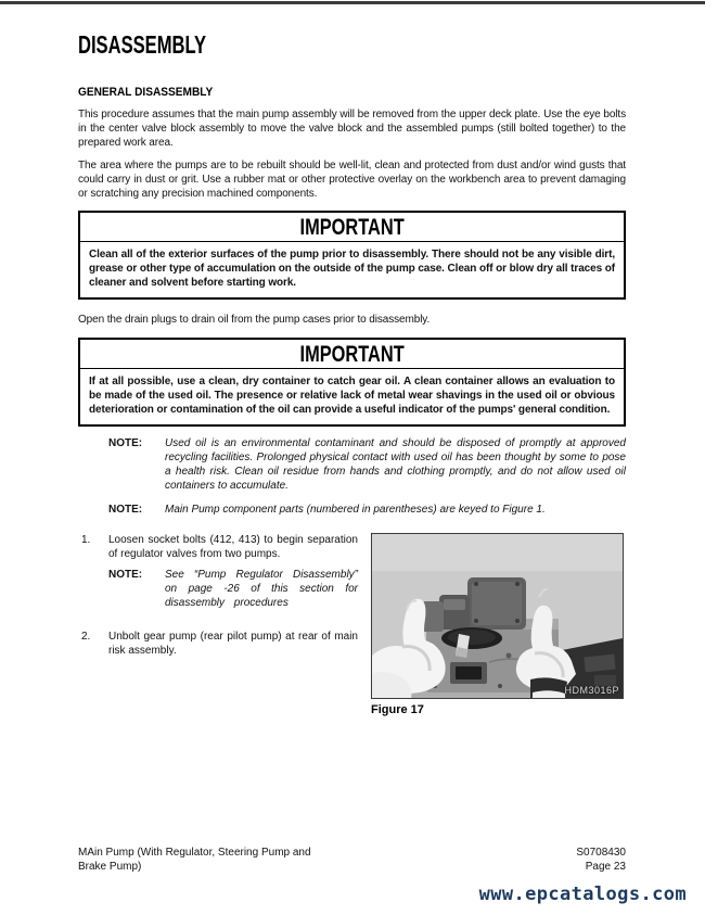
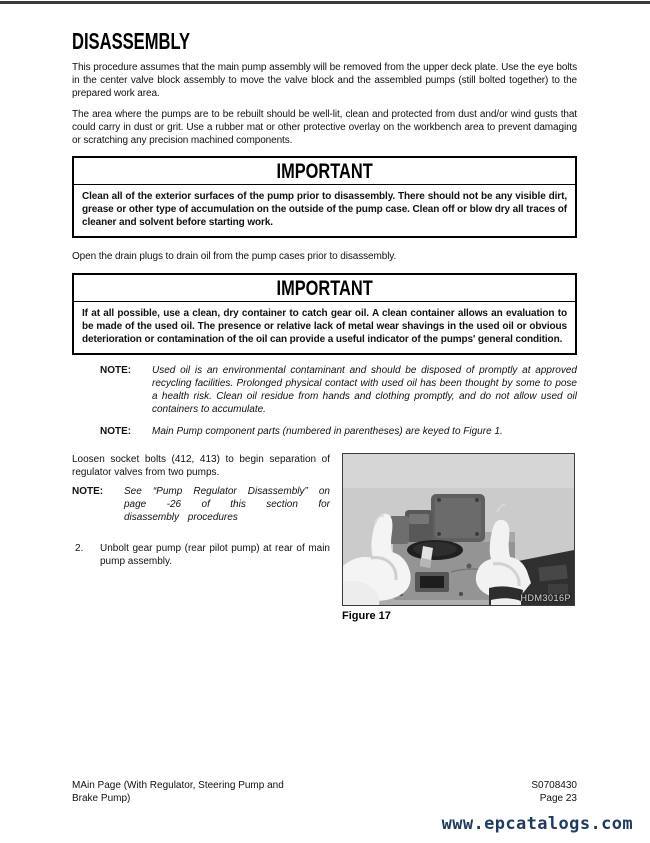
  DISASSEMBLY
- GENERAL DISASSEMBLY
  This procedure assumes that the main pump assembly will be removed from the upper deck plate. Use the eye bolts in the center valve block assembly to move the valve block and the assembled pumps (still bolted together) to the prepared work area.
  The area where the pumps are to be rebuilt should be well-lit, clean and protected from dust and/or wind gusts that could carry in dust or grit. Use a rubber mat or other protective overlay on the workbench area to prevent damaging or scratching any precision machined components.
  IMPORTANT
  Clean all of the exterior surfaces of the pump prior to disassembly. There should not be any visible dirt, grease or other type of accumulation on the outside of the pump case. Clean off or blow dry all traces of cleaner and solvent before starting work.
  Open the drain plugs to drain oil from the pump cases prior to disassembly.
  IMPORTANT
  If at all possible, use a clean, dry container to catch gear oil. A clean container allows an evaluation to be made of the used oil. The presence or relative lack of metal wear shavings in the used oil or obvious deterioration or contamination of the oil can provide a useful indicator of the pumps' general condition.
  NOTE:
  Used oil is an environmental contaminant and should be disposed of promptly at approved recycling facilities. Prolonged physical contact with used oil has been thought by some to pose a health risk. Clean oil residue from hands and clothing promptly, and do not allow used oil containers to accumulate.
  NOTE:
  Main Pump component parts (numbered in parentheses) are keyed to Figure 1.
- 1.
  Loosen socket bolts (412, 413) to begin separation of regulator valves from two pumps.
  NOTE:
  See “Pump Regulator Disassembly” on page -26 of this section for disassembly procedures
  2.
- Unbolt gear pump (rear pilot pump) at rear of main risk assembly.
+ Unbolt gear pump (rear pilot pump) at rear of main pump assembly.
  HDM3016P
  Figure 17
- MAin Pump (With Regulator, Steering Pump and
+ MAin Page (With Regulator, Steering Pump and
  Brake Pump)
  S0708430
  Page 23
  www.epcatalogs.com
